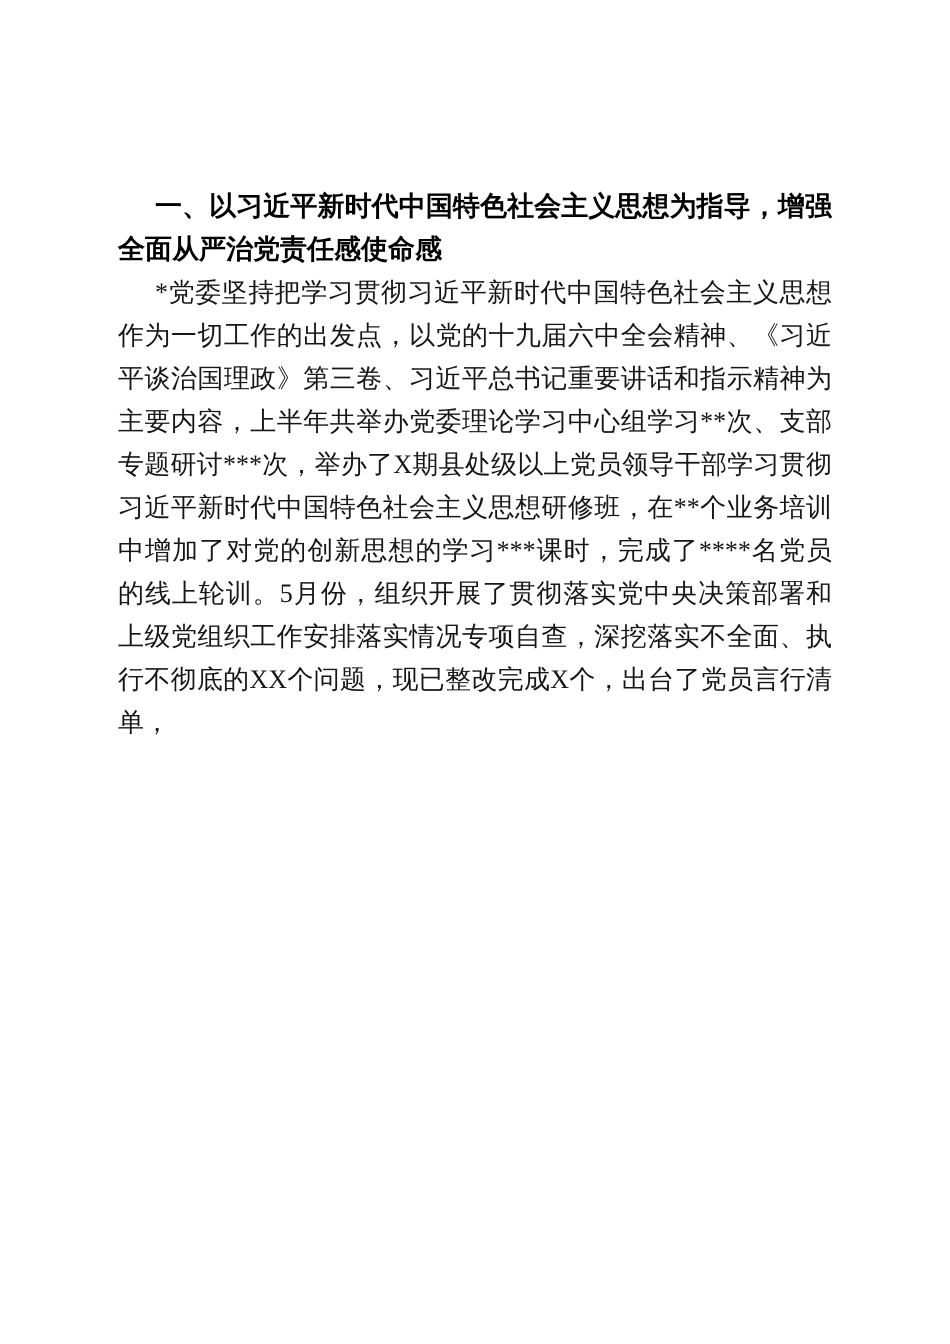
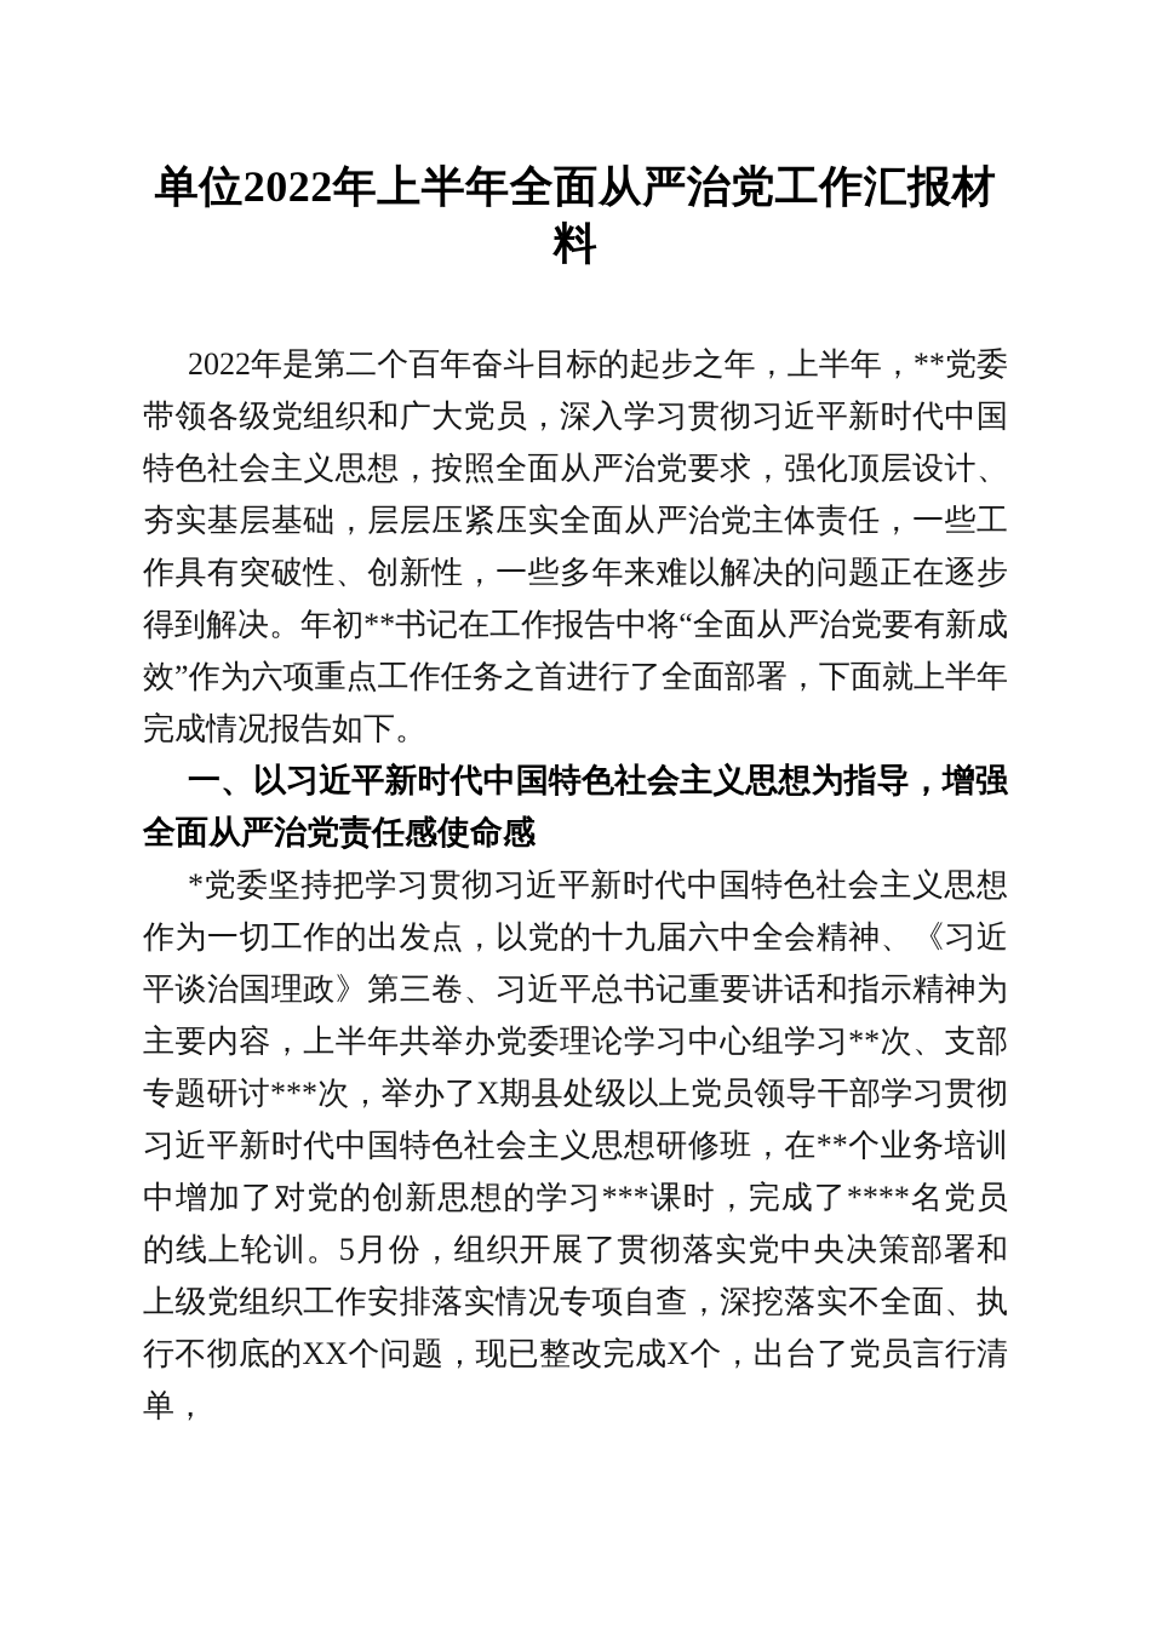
+ 单位2022年上半年全面从严治党工作汇报材料
+ 2022年是第二个百年奋斗目标的起步之年，上半年，**党委带领各级党组织和广大党员，深入学习贯彻习近平新时代中国特色社会主义思想，按照全面从严治党要求，强化顶层设计、夯实基层基础，层层压紧压实全面从严治党主体责任，一些工作具有突破性、创新性，一些多年来难以解决的问题正在逐步得到解决。年初**书记在工作报告中将“全面从严治党要有新成效”作为六项重点工作任务之首进行了全面部署，下面就上半年完成情况报告如下。
  一、以习近平新时代中国特色社会主义思想为指导，增强全面从严治党责任感使命感
  *党委坚持把学习贯彻习近平新时代中国特色社会主义思想作为一切工作的出发点，以党的十九届六中全会精神、《习近平谈治国理政》第三卷、习近平总书记重要讲话和指示精神为主要内容，上半年共举办党委理论学习中心组学习**次、支部专题研讨***次，举办了X期县处级以上党员领导干部学习贯彻习近平新时代中国特色社会主义思想研修班，在**个业务培训中增加了对党的创新思想的学习***课时，完成了****名党员的线上轮训。5月份，组织开展了贯彻落实党中央决策部署和上级党组织工作安排落实情况专项自查，深挖落实不全面、执行不彻底的XX个问题，现已整改完成X个，出台了党员言行清单，
